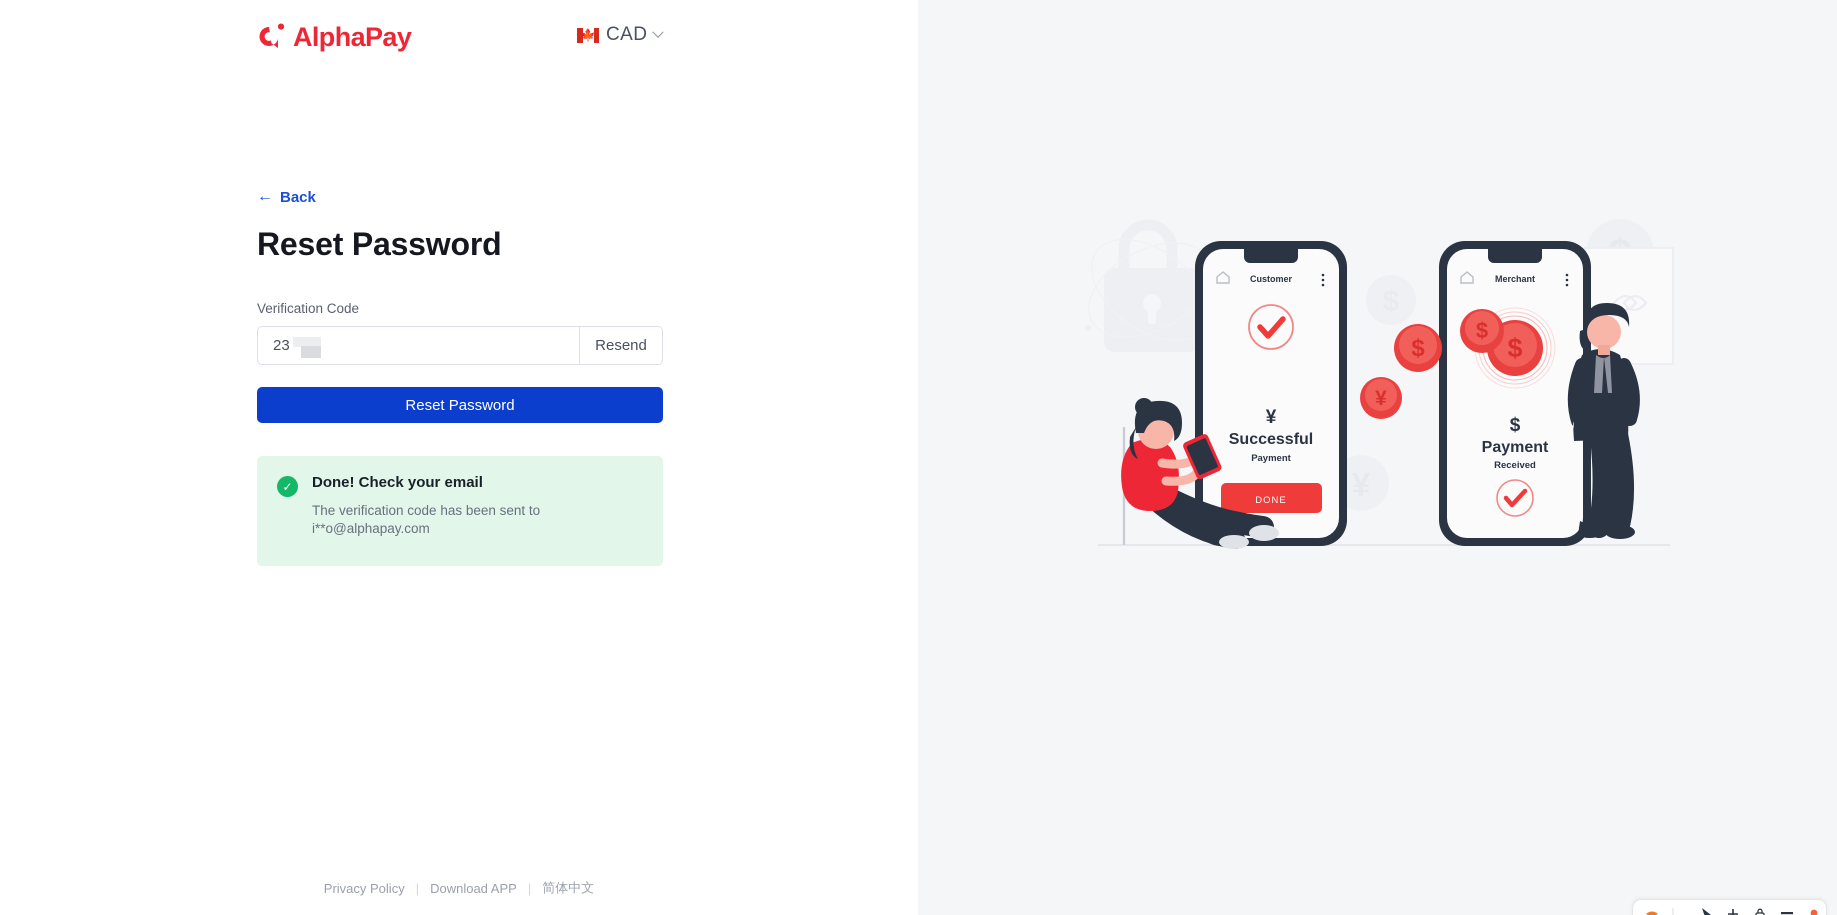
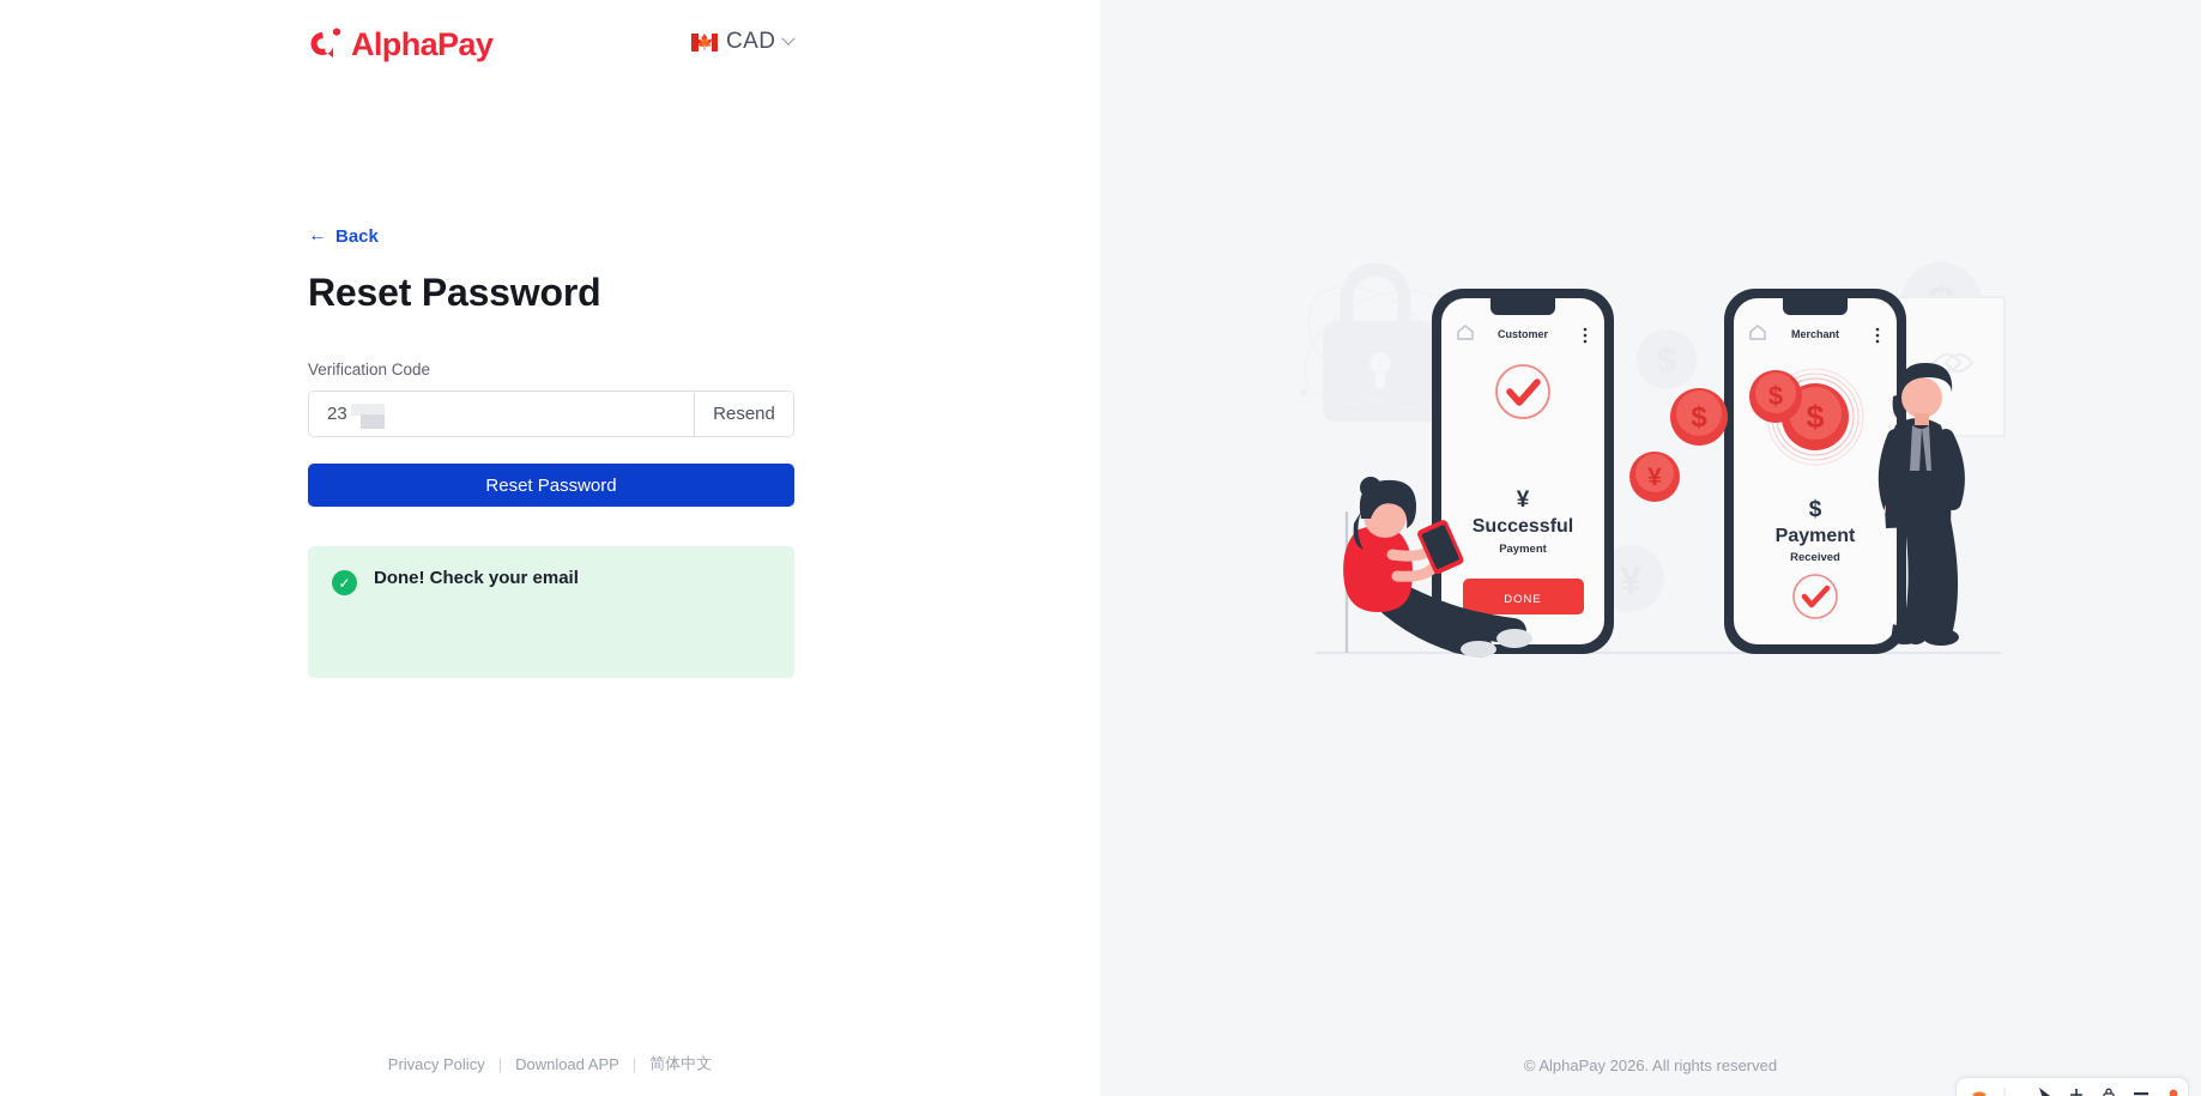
  AlphaPay
  🍁
  CAD
  ←
  Back
  Reset Password
  Verification Code
  23
  Resend
  Reset Password
  ✓
  Done! Check your email
- The verification code has been sent to i**o@alphapay.com
  Privacy Policy
  |
  Download APP
  |
  简体中文
  Customer
  ¥
  Successful
  Payment
  DONE
  Merchant
  $
  $
  Payment
  Received
  $
  $
  ¥
+ © AlphaPay 2026. All rights reserved
